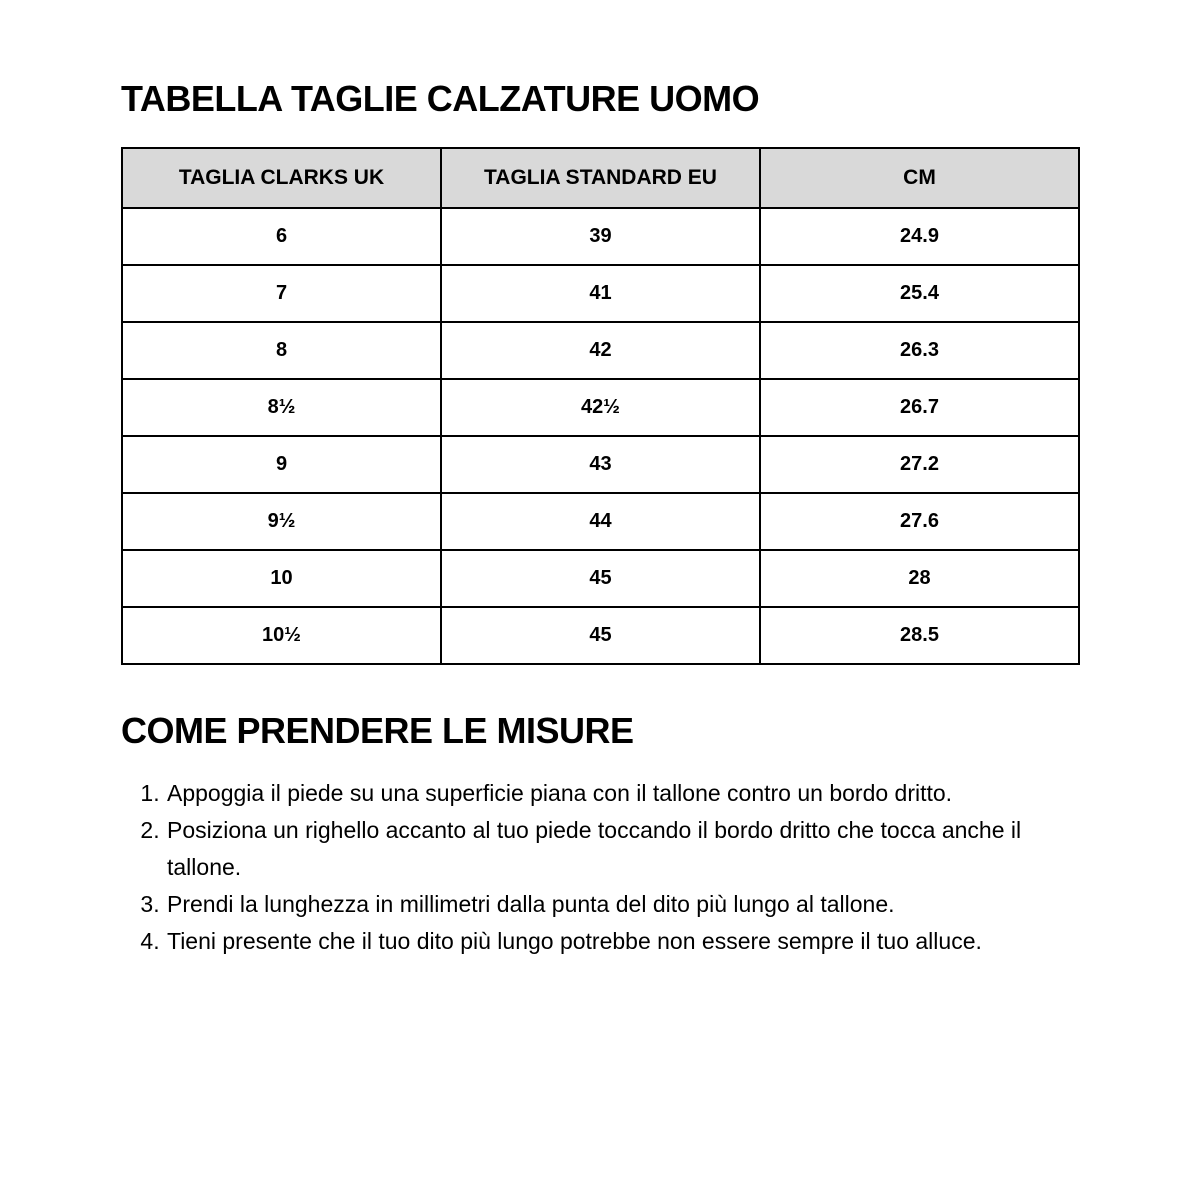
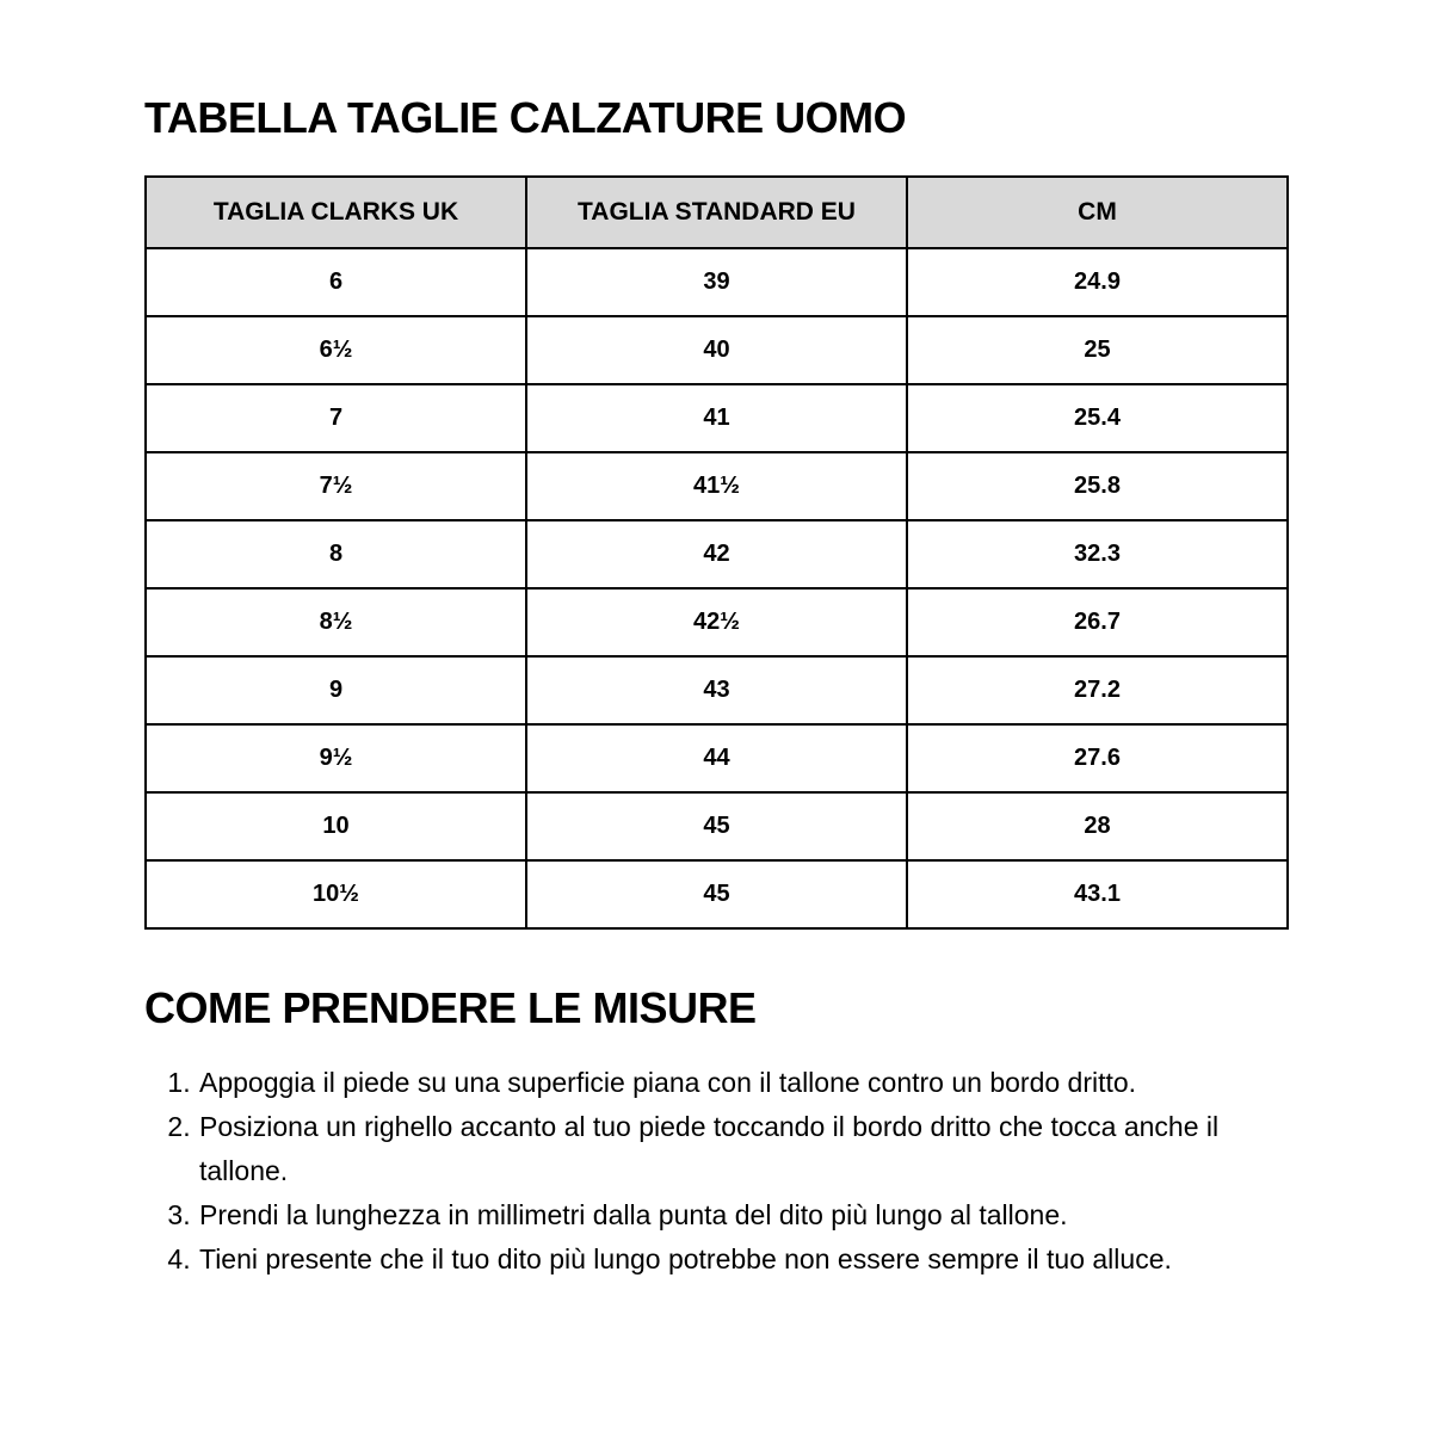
  TABELLA TAGLIE CALZATURE UOMO
  TAGLIA CLARKS UK	TAGLIA STANDARD EU	CM
  6	39	24.9
+ 6½	40	25
  7	41	25.4
+ 7½	41½	25.8
- 8	42	26.3
+ 8	42	32.3
  8½	42½	26.7
  9	43	27.2
  9½	44	27.6
  10	45	28
- 10½	45	28.5
+ 10½	45	43.1
  COME PRENDERE LE MISURE
  Appoggia il piede su una superficie piana con il tallone contro un bordo dritto.
  Posiziona un righello accanto al tuo piede toccando il bordo dritto che tocca anche il tallone.
  Prendi la lunghezza in millimetri dalla punta del dito più lungo al tallone.
  Tieni presente che il tuo dito più lungo potrebbe non essere sempre il tuo alluce.
